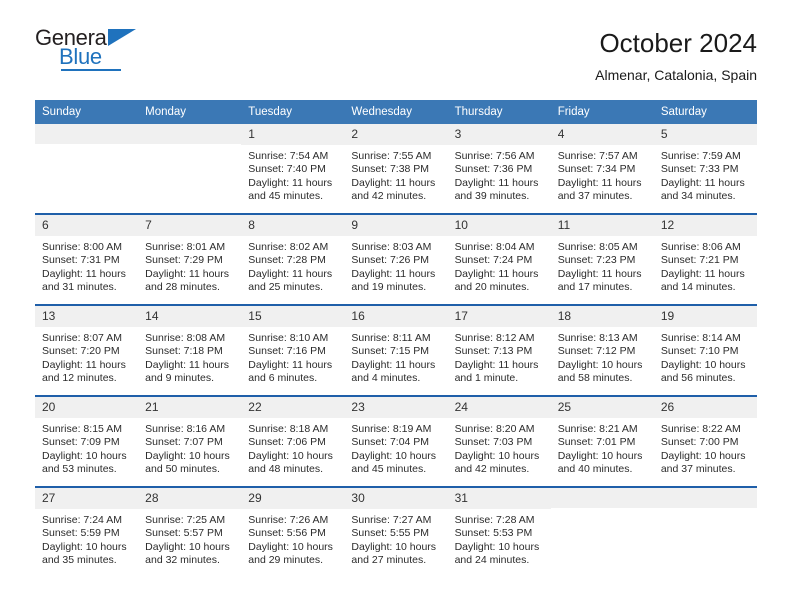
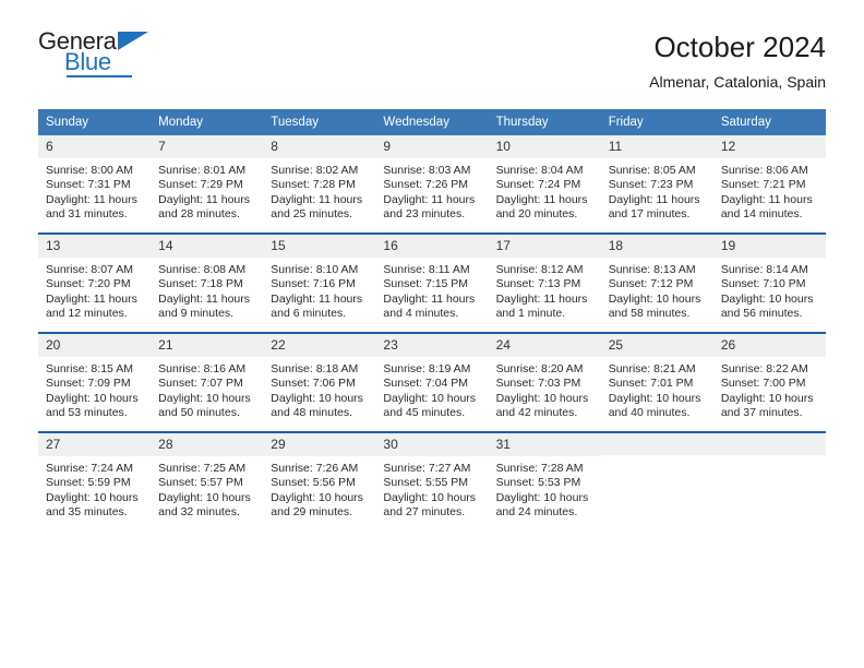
  General
  Blue
  October 2024
  Almenar, Catalonia, Spain
  Sunday	Monday	Tuesday	Wednesday	Thursday	Friday	Saturday
- 		1Sunrise: 7:54 AMSunset: 7:40 PMDaylight: 11 hours and 45 minutes.	2Sunrise: 7:55 AMSunset: 7:38 PMDaylight: 11 hours and 42 minutes.	3Sunrise: 7:56 AMSunset: 7:36 PMDaylight: 11 hours and 39 minutes.	4Sunrise: 7:57 AMSunset: 7:34 PMDaylight: 11 hours and 37 minutes.	5Sunrise: 7:59 AMSunset: 7:33 PMDaylight: 11 hours and 34 minutes.
- 6Sunrise: 8:00 AMSunset: 7:31 PMDaylight: 11 hours and 31 minutes.	7Sunrise: 8:01 AMSunset: 7:29 PMDaylight: 11 hours and 28 minutes.	8Sunrise: 8:02 AMSunset: 7:28 PMDaylight: 11 hours and 25 minutes.	9Sunrise: 8:03 AMSunset: 7:26 PMDaylight: 11 hours and 19 minutes.	10Sunrise: 8:04 AMSunset: 7:24 PMDaylight: 11 hours and 20 minutes.	11Sunrise: 8:05 AMSunset: 7:23 PMDaylight: 11 hours and 17 minutes.	12Sunrise: 8:06 AMSunset: 7:21 PMDaylight: 11 hours and 14 minutes.
+ 6Sunrise: 8:00 AMSunset: 7:31 PMDaylight: 11 hours and 31 minutes.	7Sunrise: 8:01 AMSunset: 7:29 PMDaylight: 11 hours and 28 minutes.	8Sunrise: 8:02 AMSunset: 7:28 PMDaylight: 11 hours and 25 minutes.	9Sunrise: 8:03 AMSunset: 7:26 PMDaylight: 11 hours and 23 minutes.	10Sunrise: 8:04 AMSunset: 7:24 PMDaylight: 11 hours and 20 minutes.	11Sunrise: 8:05 AMSunset: 7:23 PMDaylight: 11 hours and 17 minutes.	12Sunrise: 8:06 AMSunset: 7:21 PMDaylight: 11 hours and 14 minutes.
  13Sunrise: 8:07 AMSunset: 7:20 PMDaylight: 11 hours and 12 minutes.	14Sunrise: 8:08 AMSunset: 7:18 PMDaylight: 11 hours and 9 minutes.	15Sunrise: 8:10 AMSunset: 7:16 PMDaylight: 11 hours and 6 minutes.	16Sunrise: 8:11 AMSunset: 7:15 PMDaylight: 11 hours and 4 minutes.	17Sunrise: 8:12 AMSunset: 7:13 PMDaylight: 11 hours and 1 minute.	18Sunrise: 8:13 AMSunset: 7:12 PMDaylight: 10 hours and 58 minutes.	19Sunrise: 8:14 AMSunset: 7:10 PMDaylight: 10 hours and 56 minutes.
  20Sunrise: 8:15 AMSunset: 7:09 PMDaylight: 10 hours and 53 minutes.	21Sunrise: 8:16 AMSunset: 7:07 PMDaylight: 10 hours and 50 minutes.	22Sunrise: 8:18 AMSunset: 7:06 PMDaylight: 10 hours and 48 minutes.	23Sunrise: 8:19 AMSunset: 7:04 PMDaylight: 10 hours and 45 minutes.	24Sunrise: 8:20 AMSunset: 7:03 PMDaylight: 10 hours and 42 minutes.	25Sunrise: 8:21 AMSunset: 7:01 PMDaylight: 10 hours and 40 minutes.	26Sunrise: 8:22 AMSunset: 7:00 PMDaylight: 10 hours and 37 minutes.
  27Sunrise: 7:24 AMSunset: 5:59 PMDaylight: 10 hours and 35 minutes.	28Sunrise: 7:25 AMSunset: 5:57 PMDaylight: 10 hours and 32 minutes.	29Sunrise: 7:26 AMSunset: 5:56 PMDaylight: 10 hours and 29 minutes.	30Sunrise: 7:27 AMSunset: 5:55 PMDaylight: 10 hours and 27 minutes.	31Sunrise: 7:28 AMSunset: 5:53 PMDaylight: 10 hours and 24 minutes.
